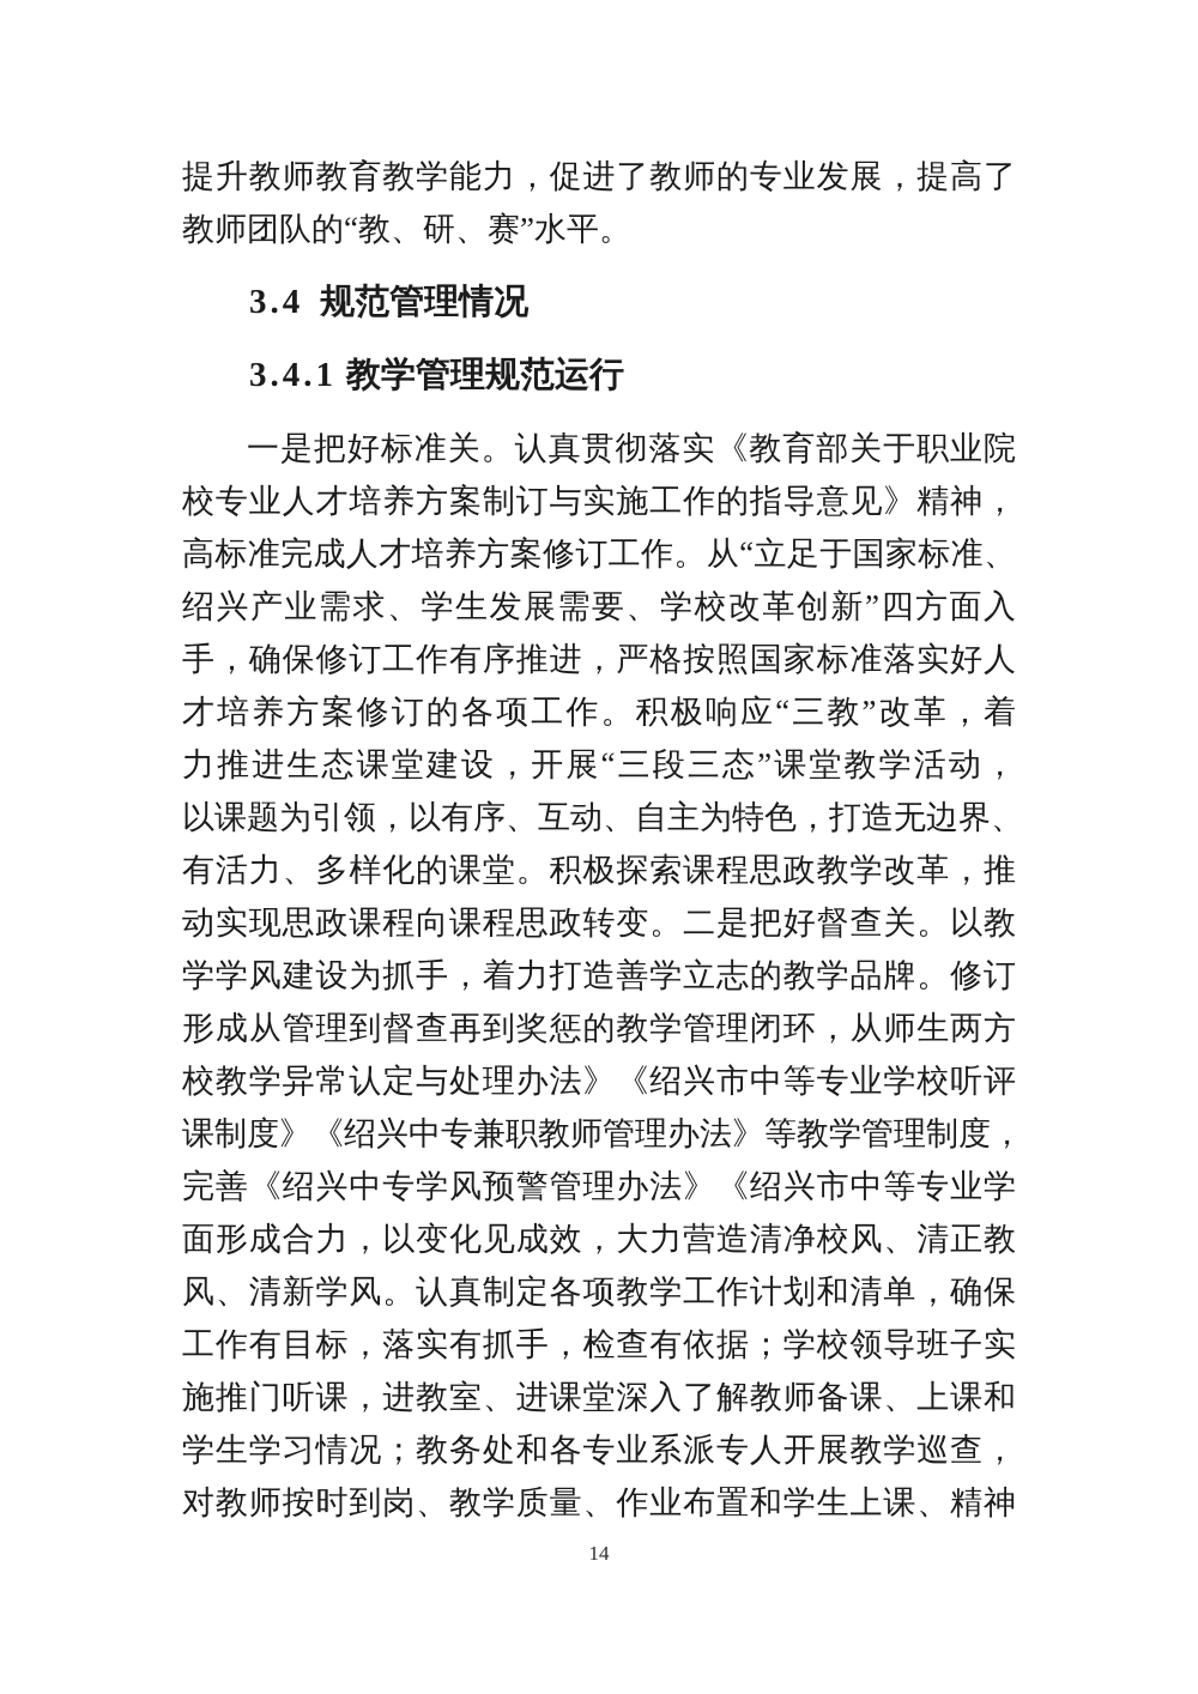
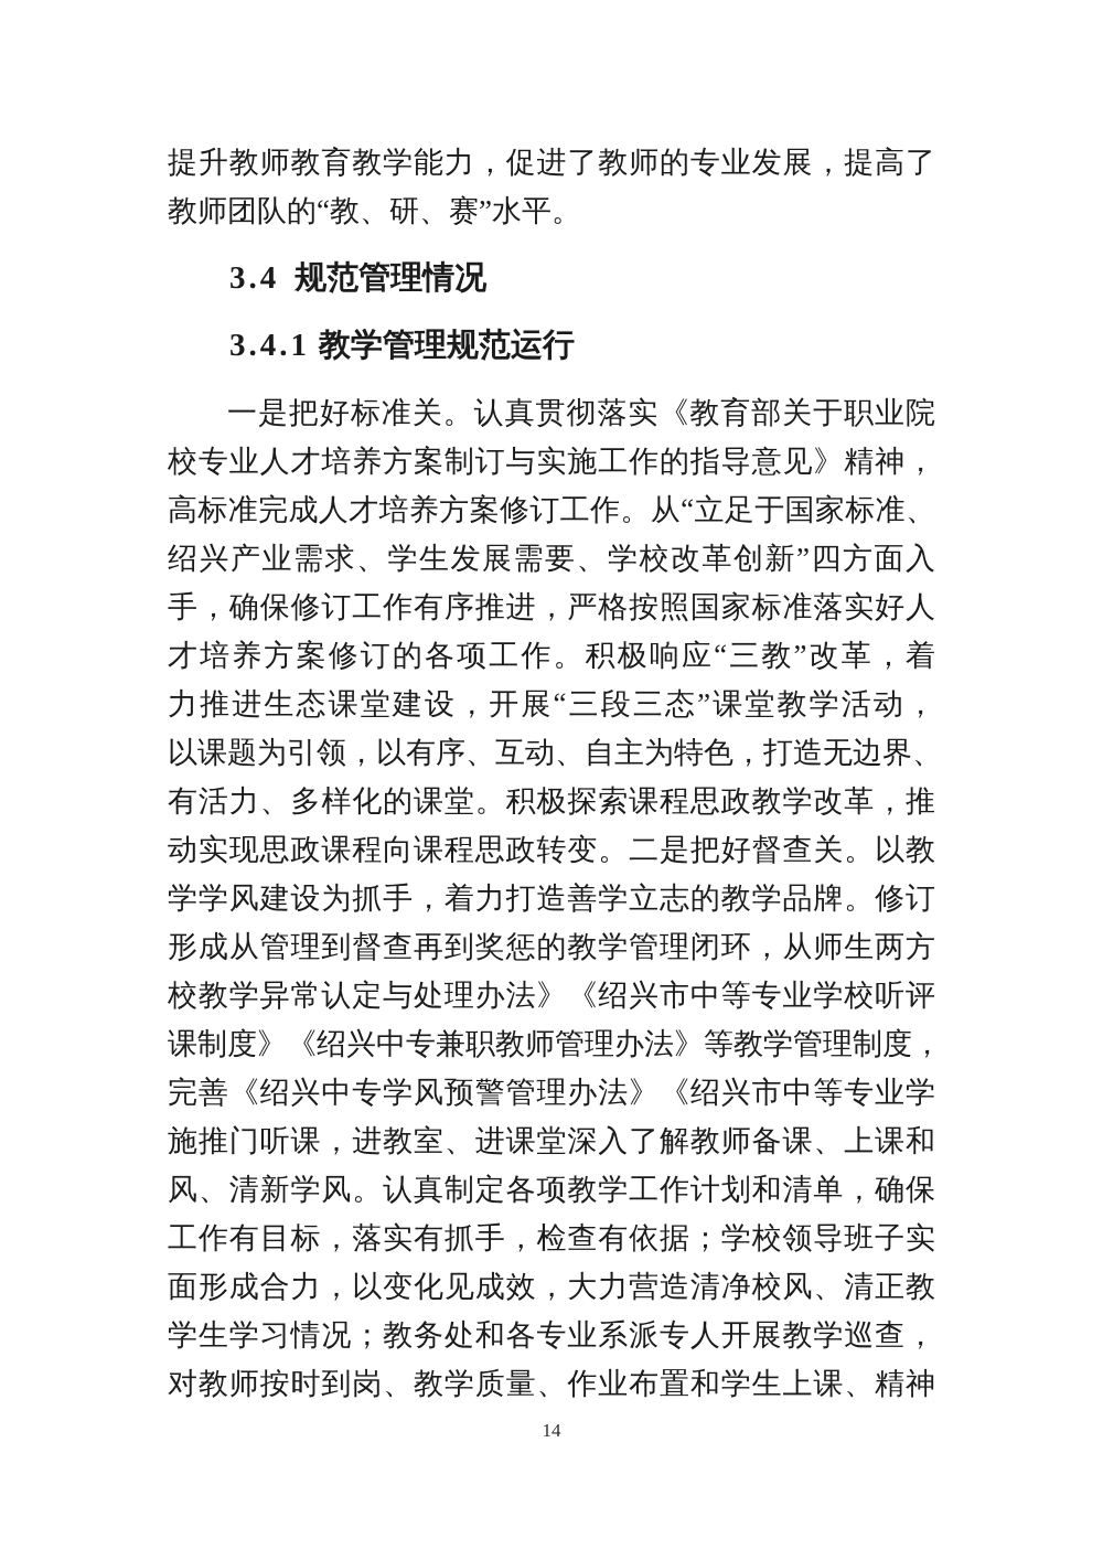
  提升教师教育教学能力，促进了教师的专业发展，提高了
  教师团队的“教、研、赛”水平。
  3.4 规范管理情况
  3.4.1 教学管理规范运行
  一是把好标准关。认真贯彻落实《教育部关于职业院
  校专业人才培养方案制订与实施工作的指导意见》精神，
  高标准完成人才培养方案修订工作。从“立足于国家标准、
  绍兴产业需求、学生发展需要、学校改革创新”四方面入
  手，确保修订工作有序推进，严格按照国家标准落实好人
  才培养方案修订的各项工作。积极响应“三教”改革，着
  力推进生态课堂建设，开展“三段三态”课堂教学活动，
  以课题为引领，以有序、互动、自主为特色，打造无边界、
  有活力、多样化的课堂。积极探索课程思政教学改革，推
  动实现思政课程向课程思政转变。二是把好督查关。以教
  学学风建设为抓手，着力打造善学立志的教学品牌。修订
  形成从管理到督查再到奖惩的教学管理闭环，从师生两方
  校教学异常认定与处理办法》《绍兴市中等专业学校听评
  课制度》《绍兴中专兼职教师管理办法》等教学管理制度，
  完善《绍兴中专学风预警管理办法》《绍兴市中等专业学
- 面形成合力，以变化见成效，大力营造清净校风、清正教
+ 施推门听课，进教室、进课堂深入了解教师备课、上课和
  风、清新学风。认真制定各项教学工作计划和清单，确保
  工作有目标，落实有抓手，检查有依据；学校领导班子实
- 施推门听课，进教室、进课堂深入了解教师备课、上课和
+ 面形成合力，以变化见成效，大力营造清净校风、清正教
  学生学习情况；教务处和各专业系派专人开展教学巡查，
  对教师按时到岗、教学质量、作业布置和学生上课、精神
  14
